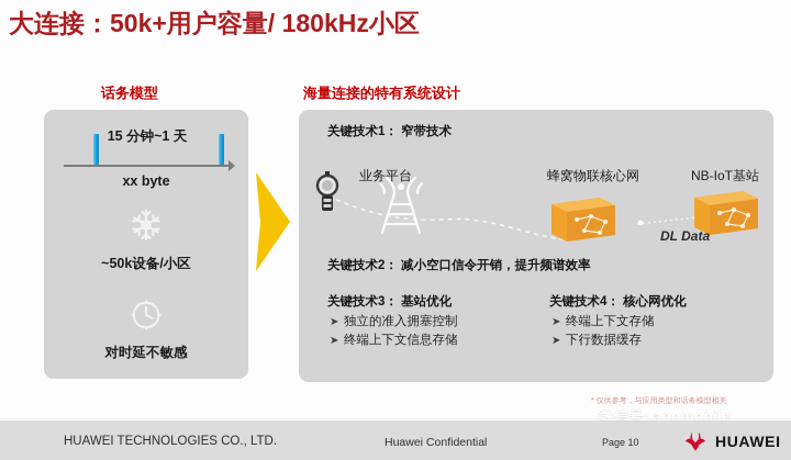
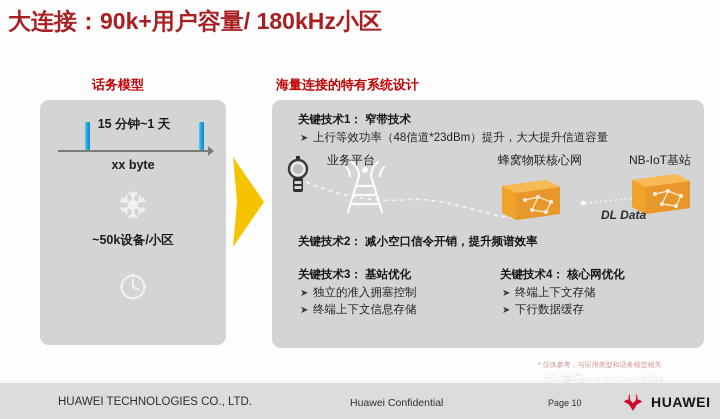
- 大连接：50k+用户容量/ 180kHz小区
+ 大连接：90k+用户容量/ 180kHz小区
  话务模型
  海量连接的特有系统设计
  15 分钟~1 天
  xx byte
  ~50k设备/小区
- 对时延不敏感
  关键技术1： 窄带技术
+ ➤ 上行等效功率（48信道*23dBm）提升，大大提升信道容量
  业务平台
  蜂窝物联核心网
  NB-IoT基站
  DL Data
  关键技术2： 减小空口信令开销，提升频谱效率
  关键技术3： 基站优化
  ➤ 独立的准入拥塞控制
  ➤ 终端上下文信息存储
  关键技术4： 核心网优化
  ➤ 终端上下文存储
  ➤ 下行数据缓存
  微信号: angmobile
  HUAWEI TECHNOLOGIES CO., LTD.
  Huawei Confidential
  Page 10
  HUAWEI
